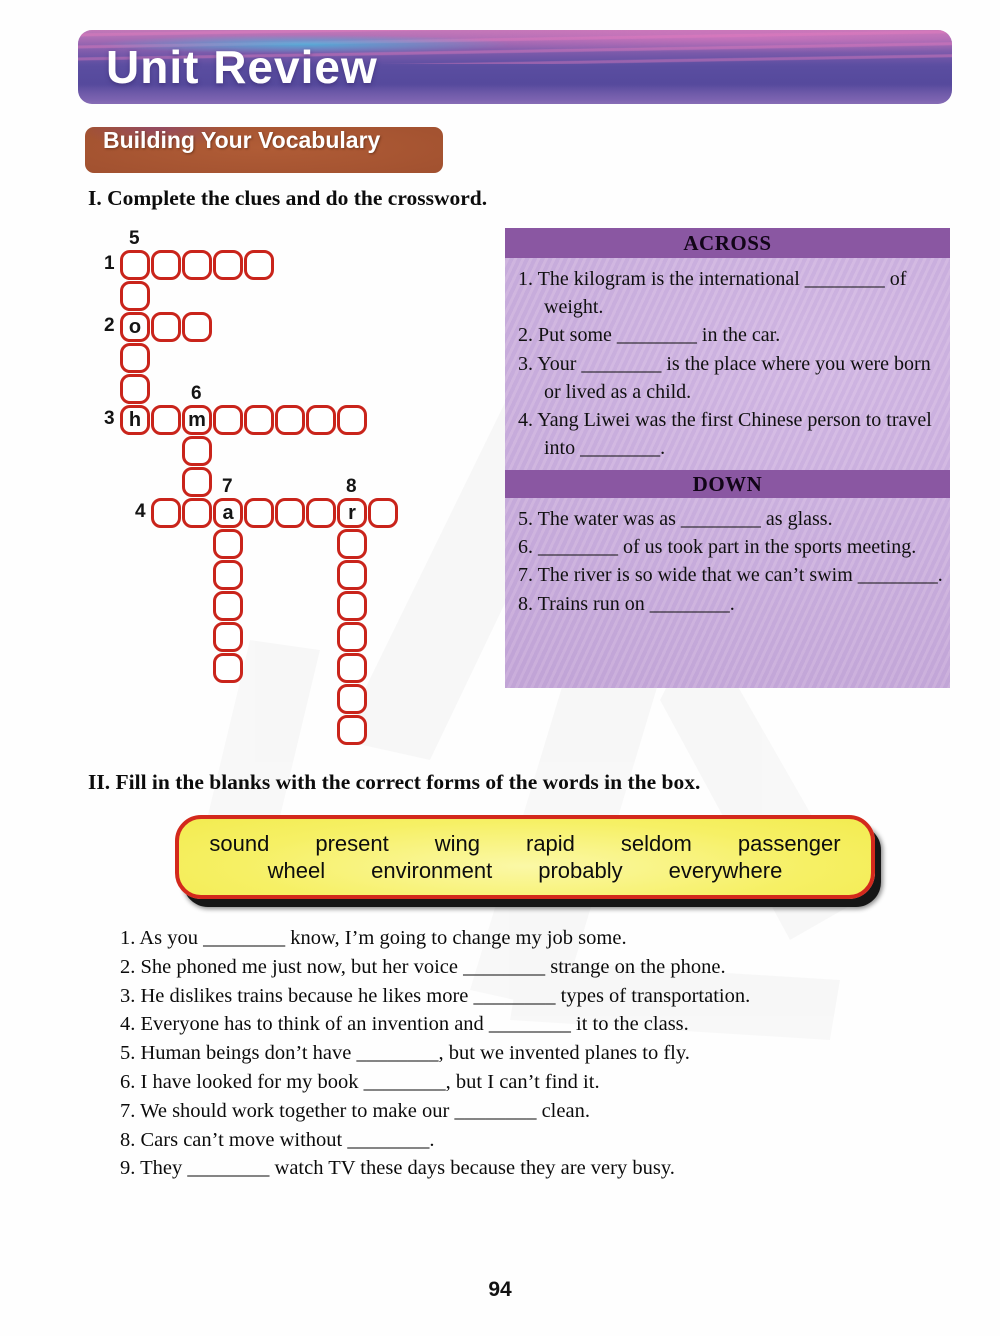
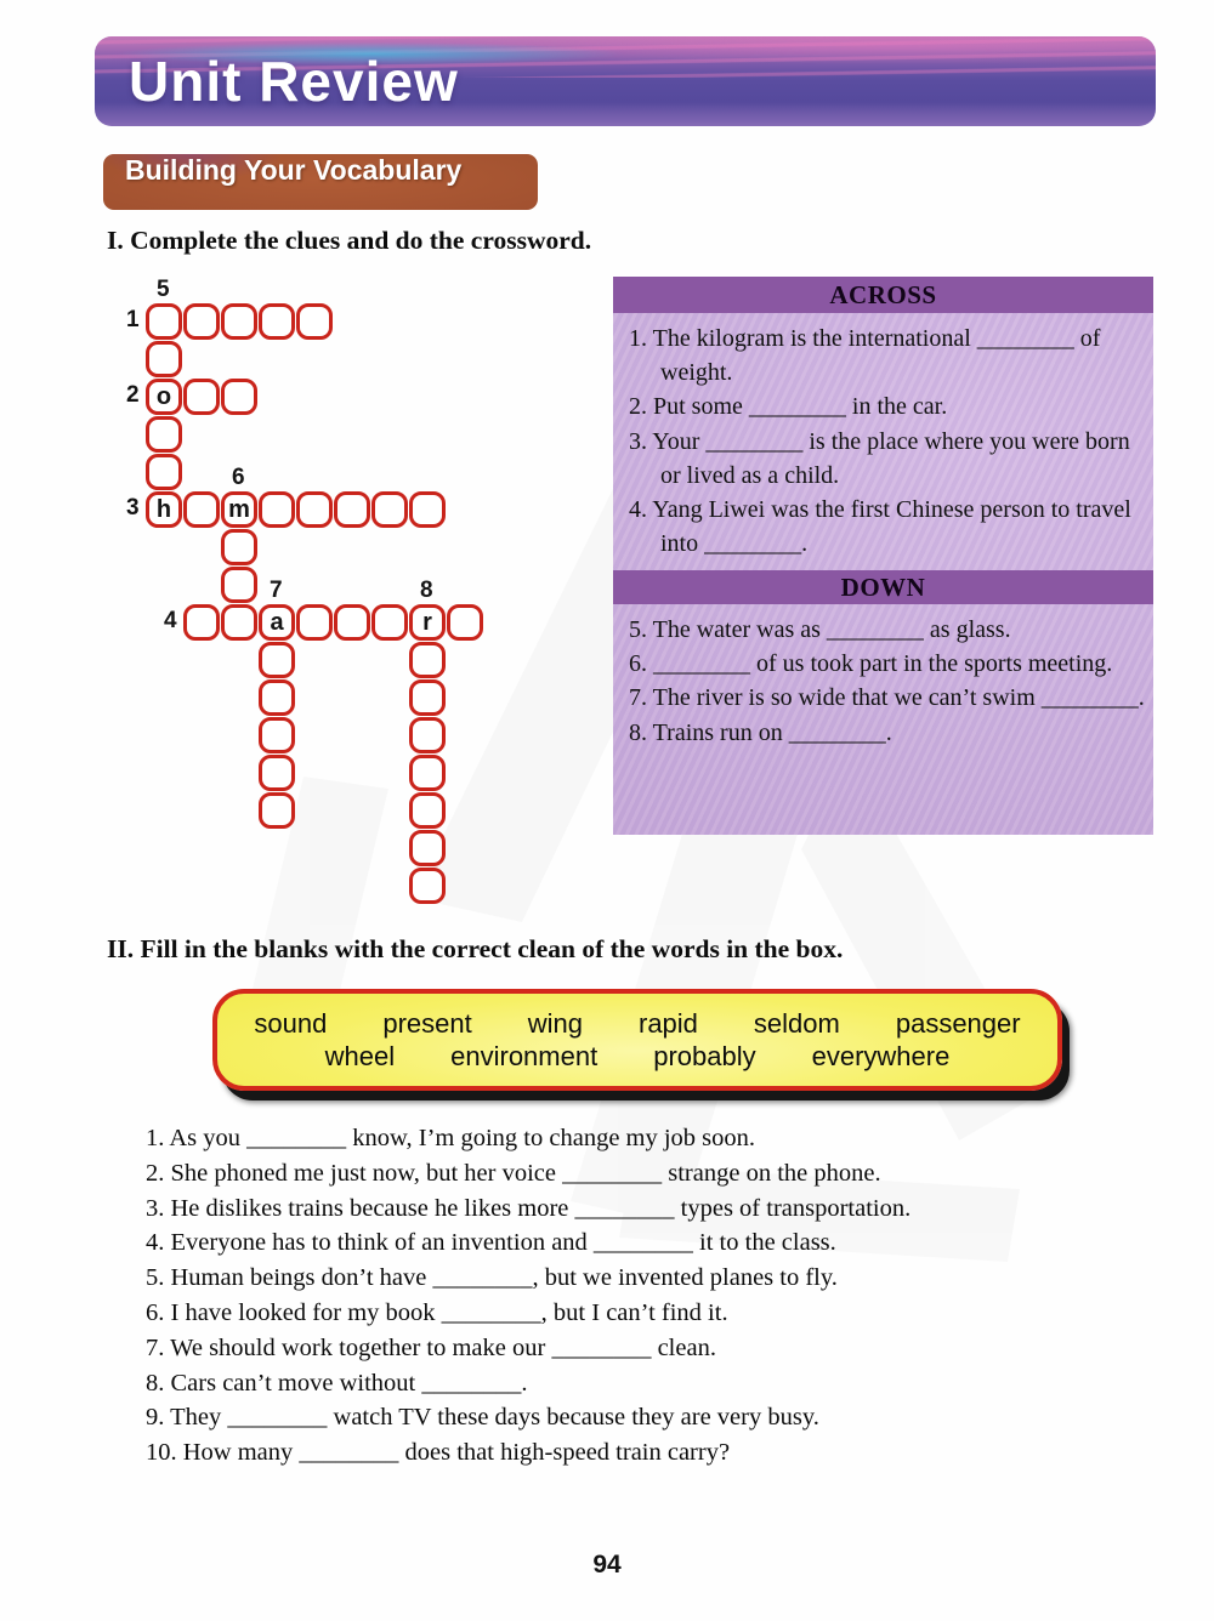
  Unit Review
  Building Your Vocabulary
  I. Complete the clues and do the crossword.
  o
  h
  m
  a
  r
  5
  1
  2
  6
  3
  7
  8
  4
  ACROSS
  1. The kilogram is the international ________ of weight.
  2. Put some ________ in the car.
  3. Your ________ is the place where you were born or lived as a child.
  4. Yang Liwei was the first Chinese person to travel into ________.
  DOWN
  5. The water was as ________ as glass.
  6. ________ of us took part in the sports meeting.
  7. The river is so wide that we can’t swim ________.
  8. Trains run on ________.
- II. Fill in the blanks with the correct forms of the words in the box.
+ II. Fill in the blanks with the correct clean of the words in the box.
  sound
  present
  wing
  rapid
  seldom
  passenger
  wheel
  environment
  probably
  everywhere
- 1. As you ________ know, I’m going to change my job some.
+ 1. As you ________ know, I’m going to change my job soon.
  2. She phoned me just now, but her voice ________ strange on the phone.
  3. He dislikes trains because he likes more ________ types of transportation.
  4. Everyone has to think of an invention and ________ it to the class.
  5. Human beings don’t have ________, but we invented planes to fly.
  6. I have looked for my book ________, but I can’t find it.
  7. We should work together to make our ________ clean.
  8. Cars can’t move without ________.
  9. They ________ watch TV these days because they are very busy.
+ 10. How many ________ does that high-speed train carry?
  94
